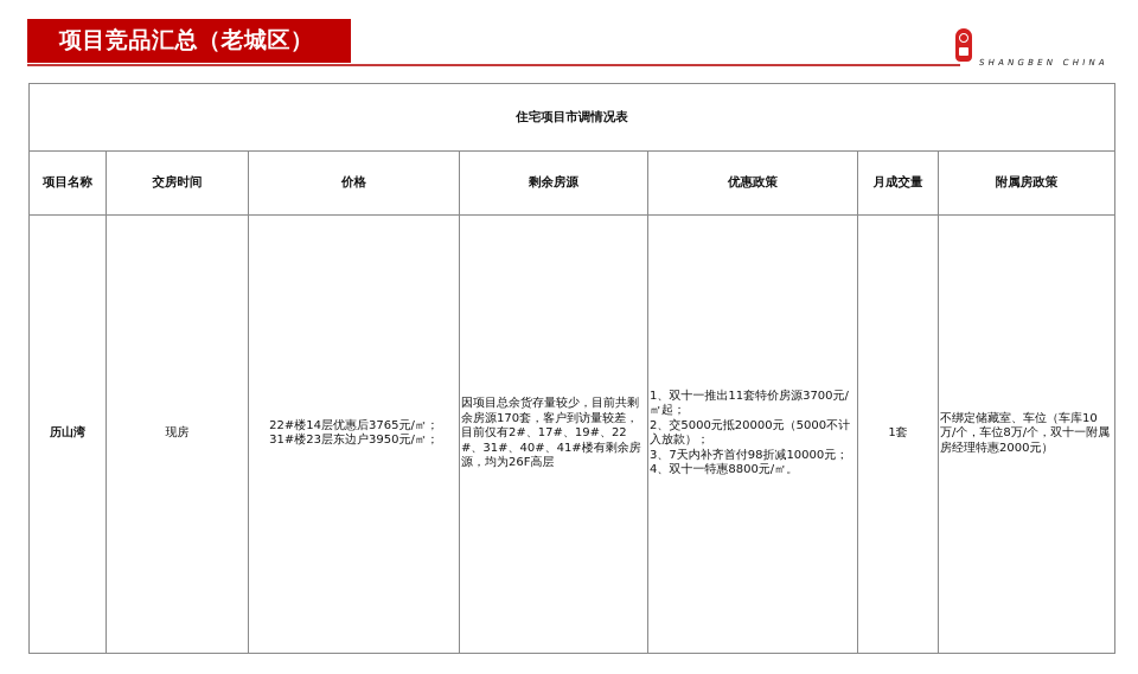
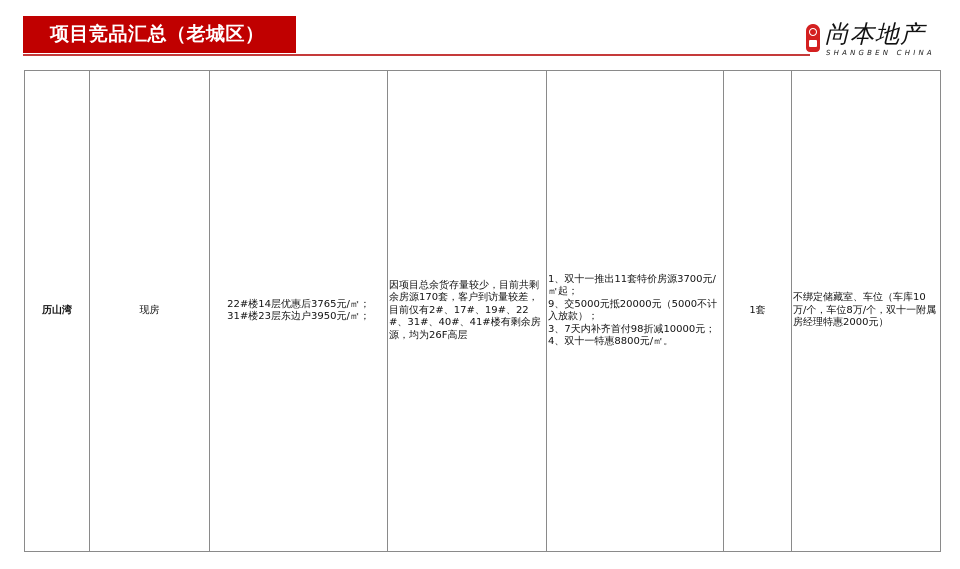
  项目竞品汇总（老城区）
+ 尚本地产
  SHANGBEN CHINA
- 住宅项目市调情况表
- 项目名称	交房时间	价格	剩余房源	优惠政策	月成交量	附属房政策
- 历山湾	现房	22#楼14层优惠后3765元/㎡； 31#楼23层东边户3950元/㎡；	因项目总余货存量较少，目前共剩余房源170套，客户到访量较差，目前仅有2#、17#、19#、22#、31#、40#、41#楼有剩余房源，均为26F高层	1、双十一推出11套特价房源3700元/㎡起； 2、交5000元抵20000元（5000不计入放款）； 3、7天内补齐首付98折减10000元； 4、双十一特惠8800元/㎡。	1套	不绑定储藏室、车位（车库10万/个，车位8万/个，双十一附属房经理特惠2000元）
+ 历山湾	现房	22#楼14层优惠后3765元/㎡； 31#楼23层东边户3950元/㎡；	因项目总余货存量较少，目前共剩余房源170套，客户到访量较差，目前仅有2#、17#、19#、22#、31#、40#、41#楼有剩余房源，均为26F高层	1、双十一推出11套特价房源3700元/㎡起； 9、交5000元抵20000元（5000不计入放款）； 3、7天内补齐首付98折减10000元； 4、双十一特惠8800元/㎡。	1套	不绑定储藏室、车位（车库10万/个，车位8万/个，双十一附属房经理特惠2000元）
